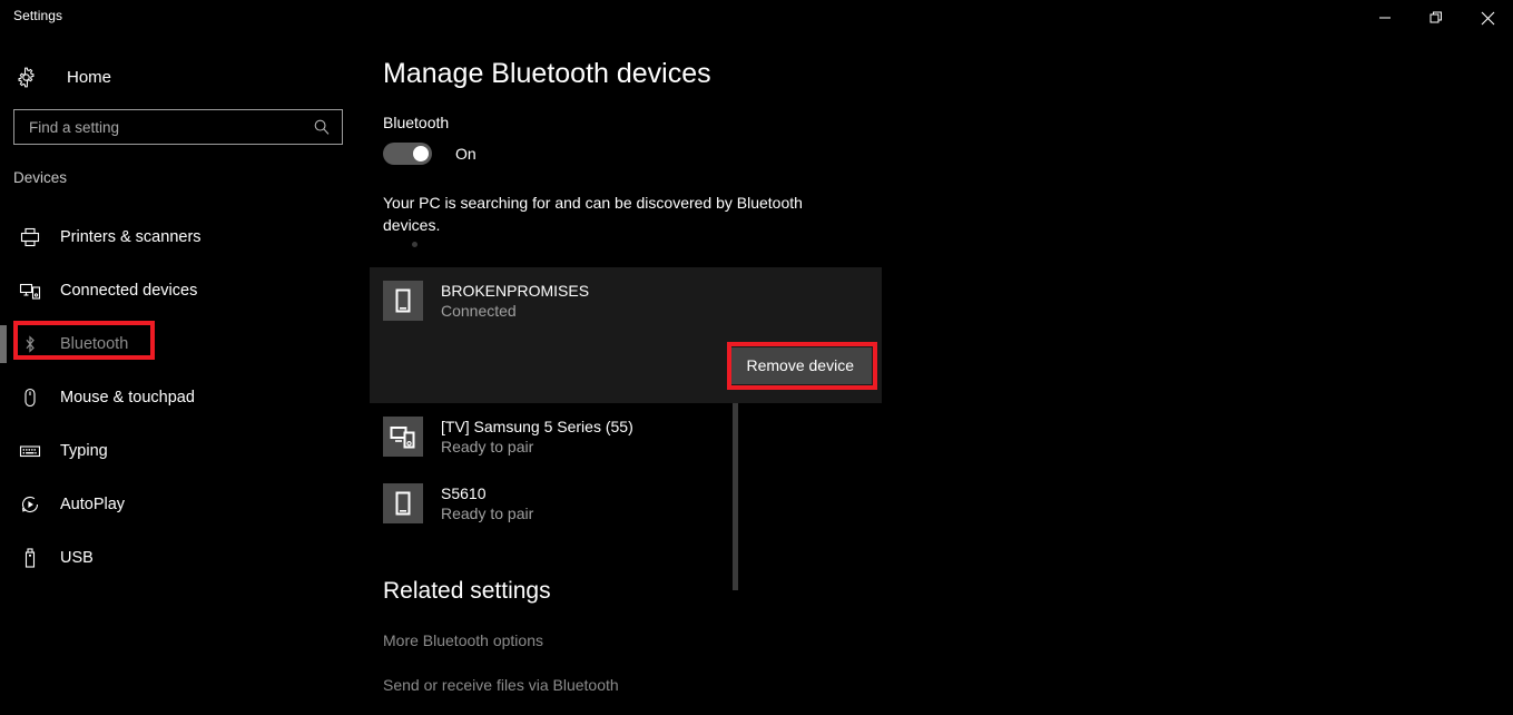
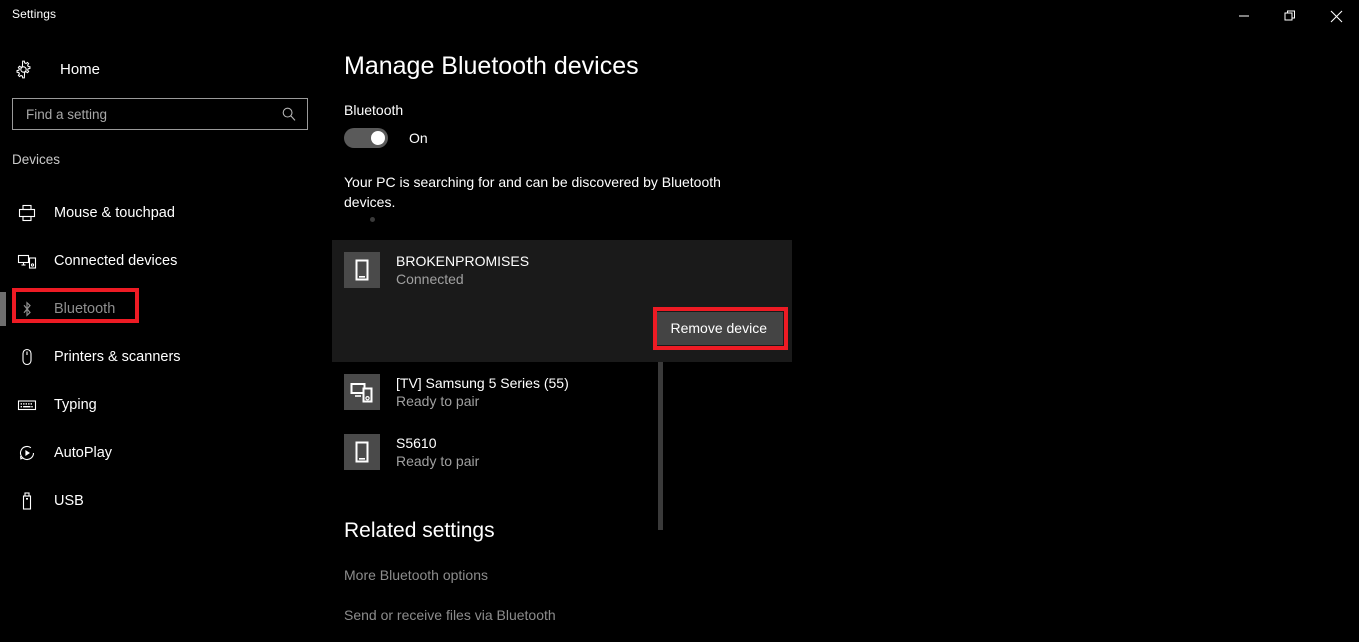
  Settings
  Home
  Find a setting
  Devices
- Printers & scanners
+ Mouse & touchpad
  Connected devices
  Bluetooth
- Mouse & touchpad
+ Printers & scanners
  Typing
  AutoPlay
  USB
  Manage Bluetooth devices
  Bluetooth
  On
  Your PC is searching for and can be discovered by Bluetooth devices.
  BROKENPROMISES
  Connected
  Remove device
  [TV] Samsung 5 Series (55)
  Ready to pair
  S5610
  Ready to pair
  Related settings
  More Bluetooth options
  Send or receive files via Bluetooth
